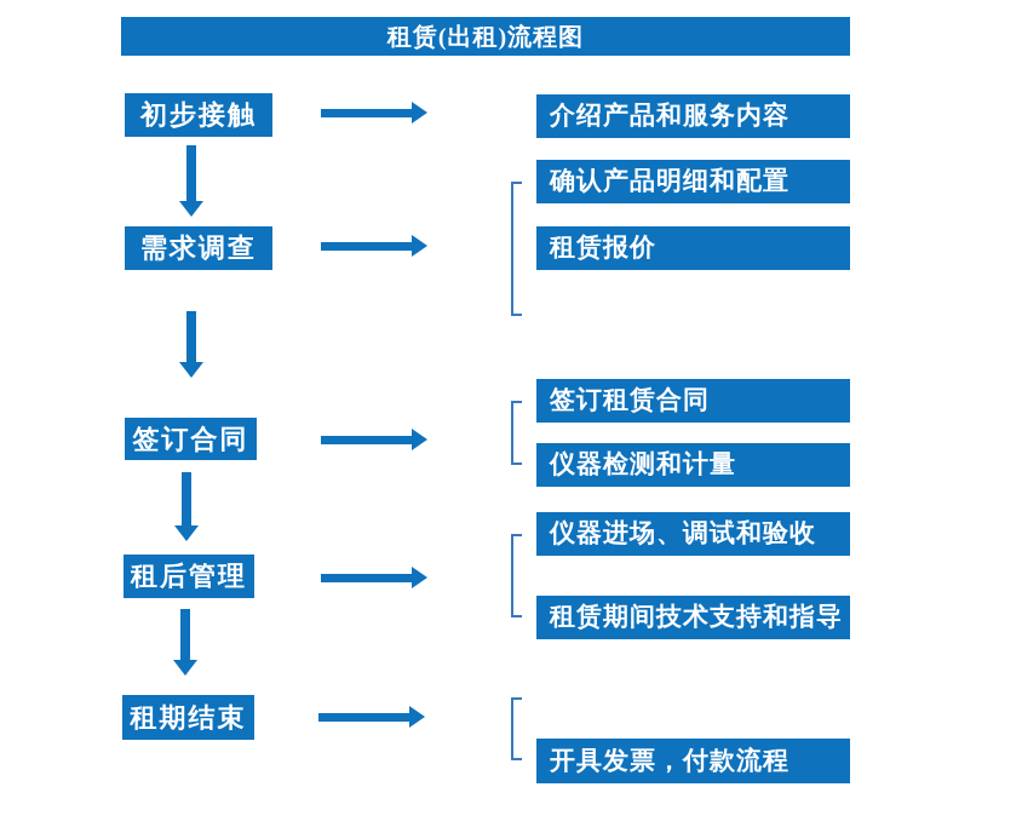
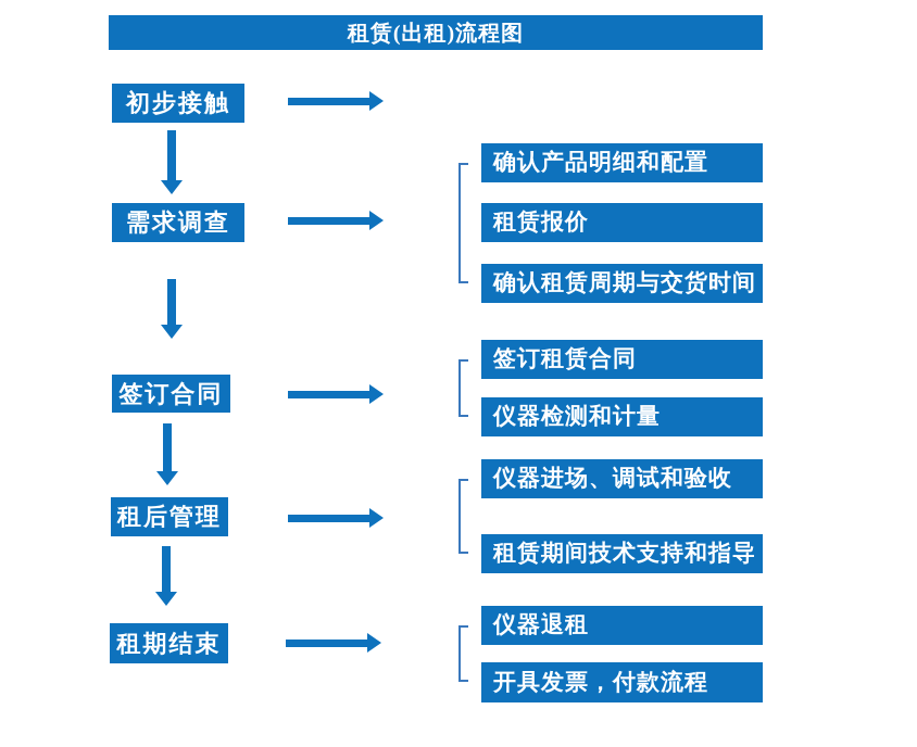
  租赁(出租)流程图
  初步接触
  需求调查
  签订合同
  租后管理
  租期结束
- 介绍产品和服务内容
  确认产品明细和配置
  租赁报价
+ 确认租赁周期与交货时间
  签订租赁合同
  仪器检测和计量
  仪器进场、调试和验收
  租赁期间技术支持和指导
+ 仪器退租
  开具发票，付款流程
